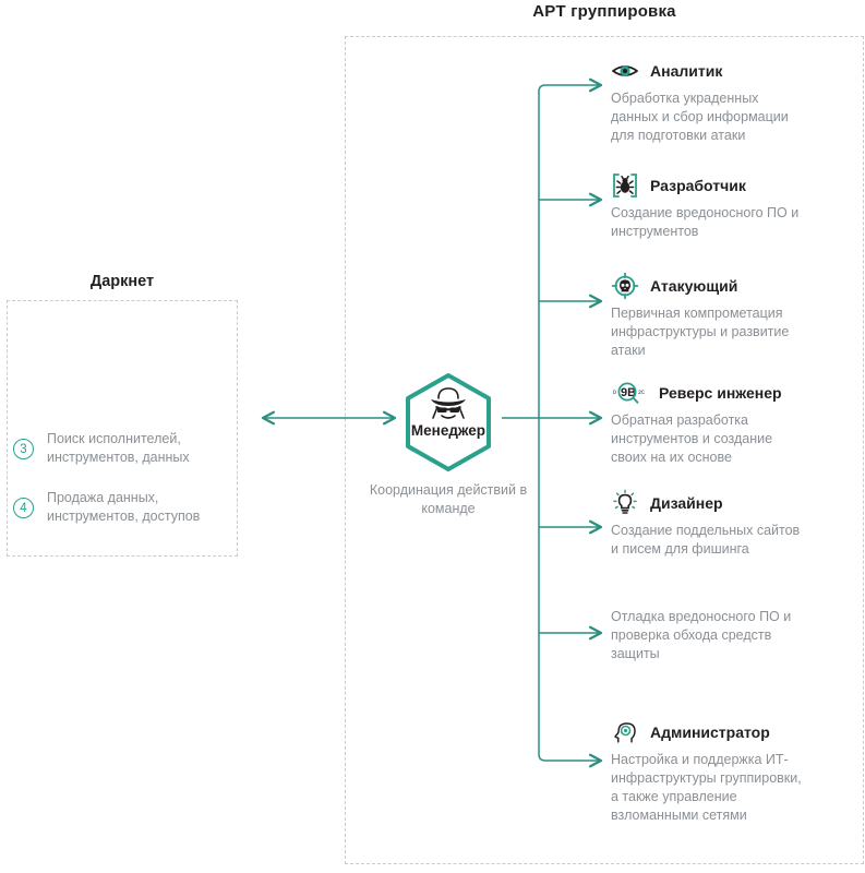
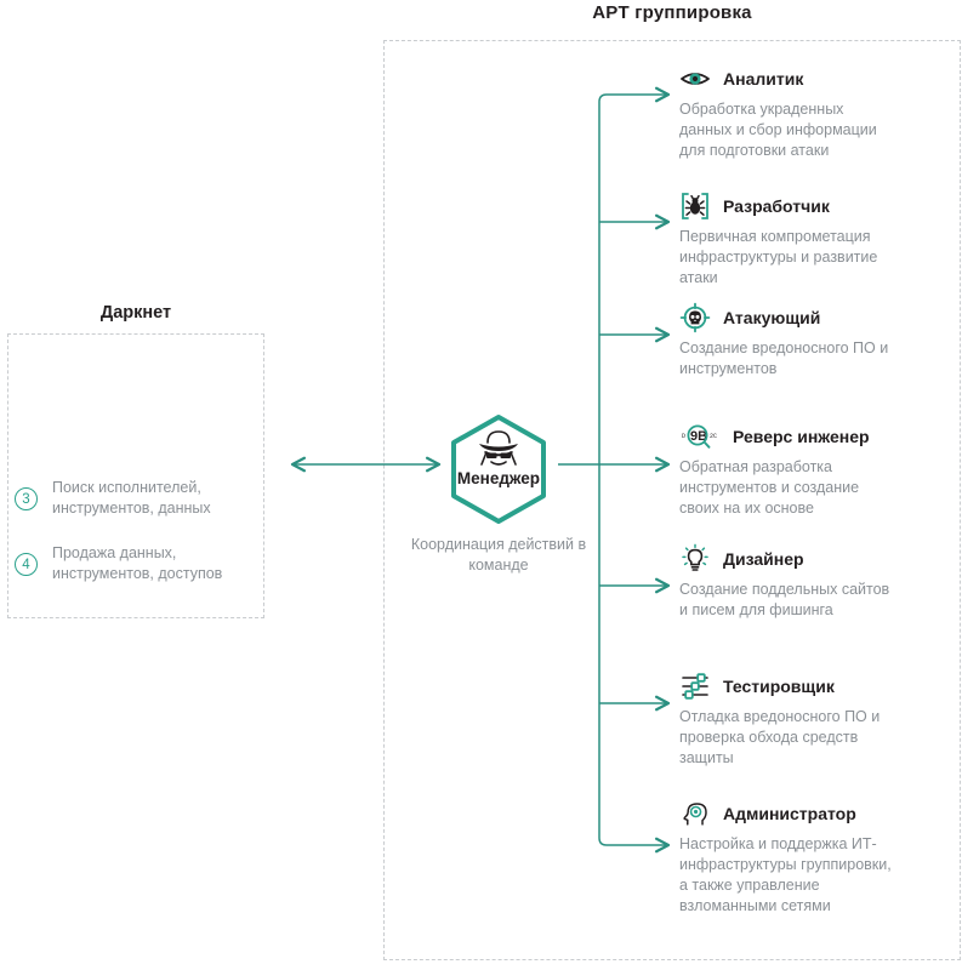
  APT группировка
  Даркнет
  3
  Поиск исполнителей, инструментов, данных
  4
  Продажа данных, инструментов, доступов
  Менеджер
  Координация действий в команде
  Аналитик
  Обработка украденных данных и сбор информации для подготовки атаки
  Разработчик
- Создание вредоносного ПО и инструментов
+ Первичная компрометация инфраструктуры и развитие атаки
  Атакующий
- Первичная компрометация инфраструктуры и развитие атаки
+ Создание вредоносного ПО и инструментов
  9B
  Реверс инженер
  Обратная разработка инструментов и создание своих на их основе
  Дизайнер
  Создание поддельных сайтов и писем для фишинга
+ Тестировщик
  Отладка вредоносного ПО и проверка обхода средств защиты
  Администратор
  Настройка и поддержка ИТ-инфраструктуры группировки, а также управление взломанными сетями
